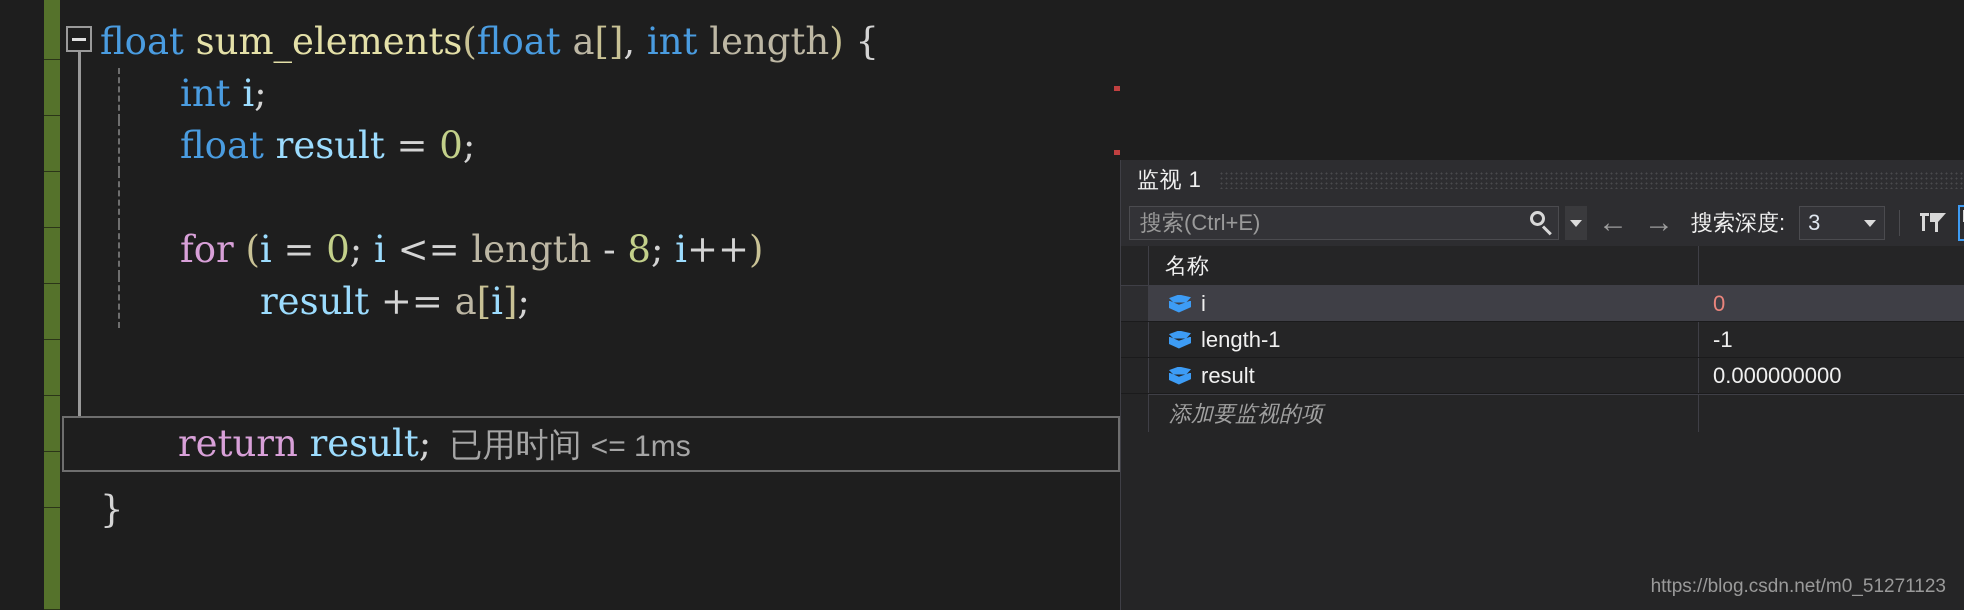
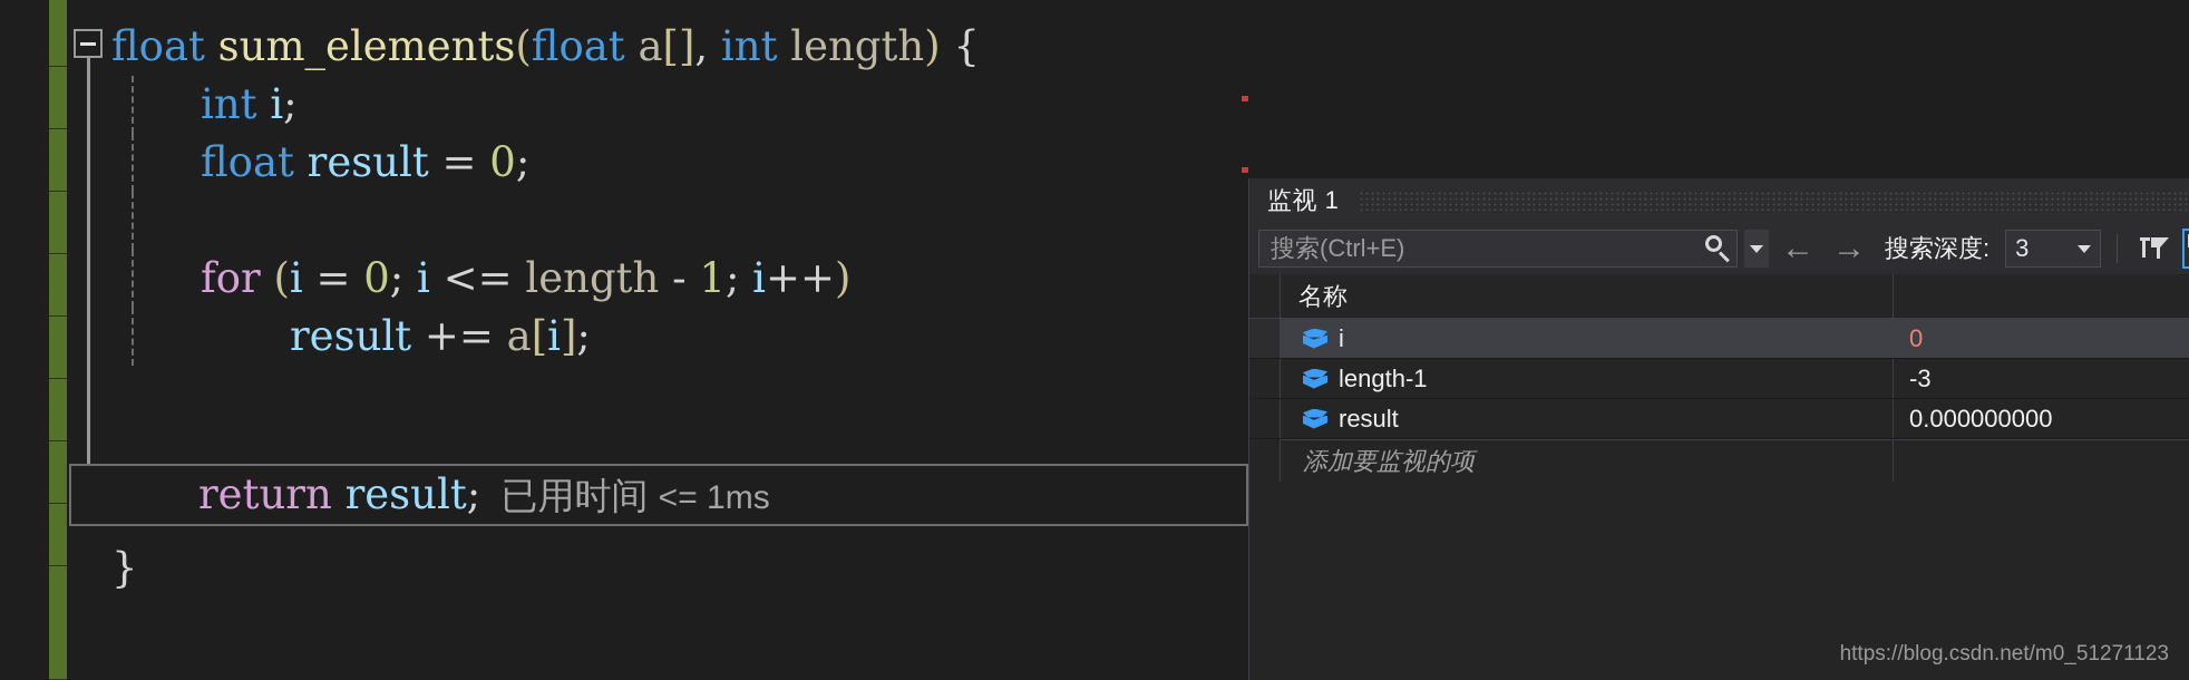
  float sum_elements(float a[], int length) {
  int i;
  float result = 0;
- for (i = 0; i <= length - 8; i++)
+ for (i = 0; i <= length - 1; i++)
  result += a[i];
  return result; 已用时间 <= 1ms
  }
  监视 1
  搜索(Ctrl+E)
  ←
  →
  搜索深度:
  3
  名称
  i
  0
  length-1
- -1
+ -3
  result
  0.000000000
  添加要监视的项
  https://blog.csdn.net/m0_51271123
